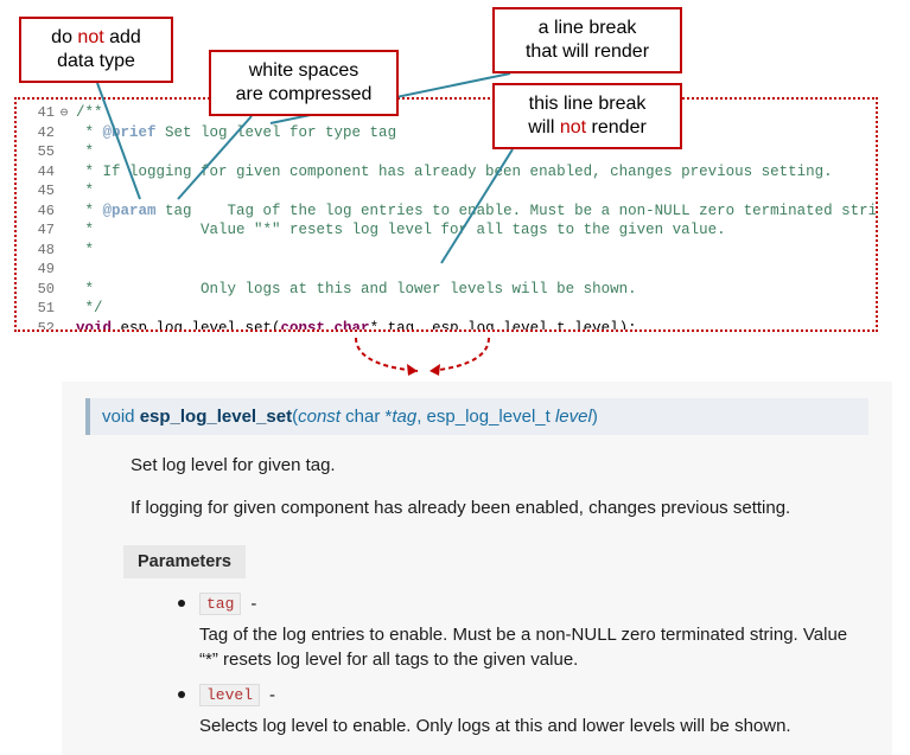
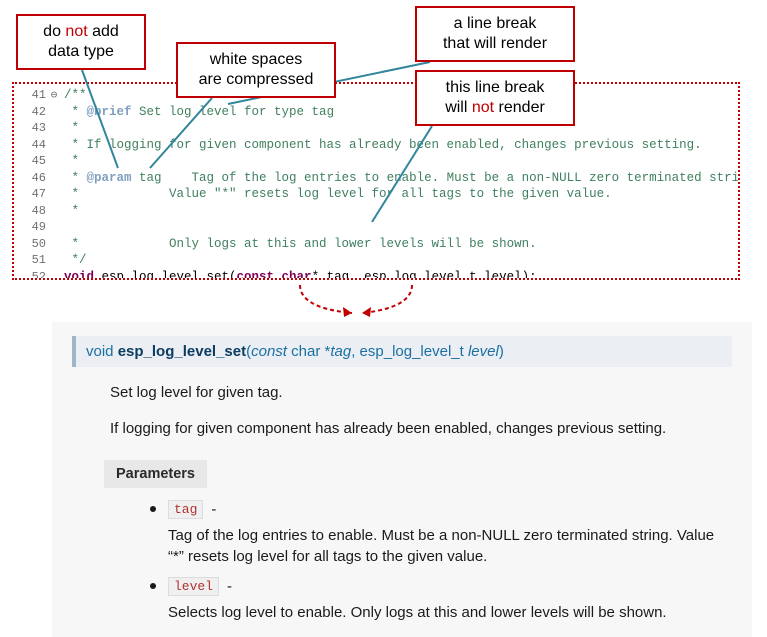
  do not add
  data type
  white spaces
  are compressed
  a line break
  that will render
  this line break
  will not render
  41
  ⊖
  /**
  42
  * @rief Set log level for type tag
- 55
+ 43
  *
  44
  * If logging for given component has already ben enabled, changes previous setting.
  45
  *
  46
  * @param tag Tag of the log entries to enable. Must be a non-NULL zero terminated stri
  47
  * Value "*" resets log level fo all tags to the given value.
  48
  *
  49
  50
  * Only logs at this and lower levels will be shown.
  51
  */
  52
  void esp_log_level_set(const char* tag, esp_log_level_t level);
  void esp_log_level_set(const char *tag, esp_log_level_t level)
  Set log level for given tag.
  If logging for given component has already been enabled, changes previous setting.
  Parameters
  tag
  -
  Tag of the log entries to enable. Must be a non-NULL zero terminated string. Value “*” resets log level for all tags to the given value.
  level
  -
  Selects log level to enable. Only logs at this and lower levels will be shown.
